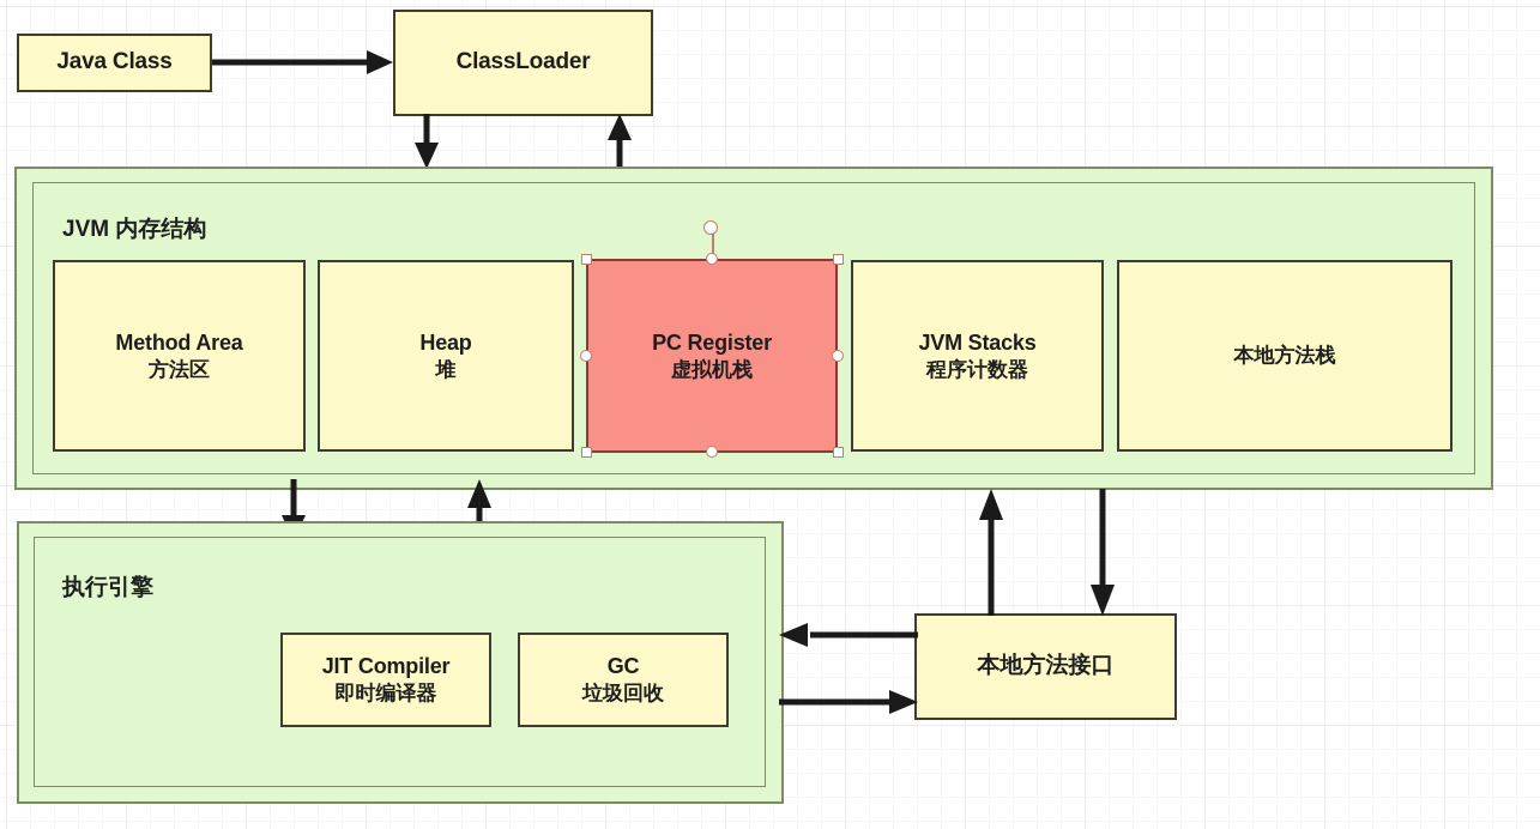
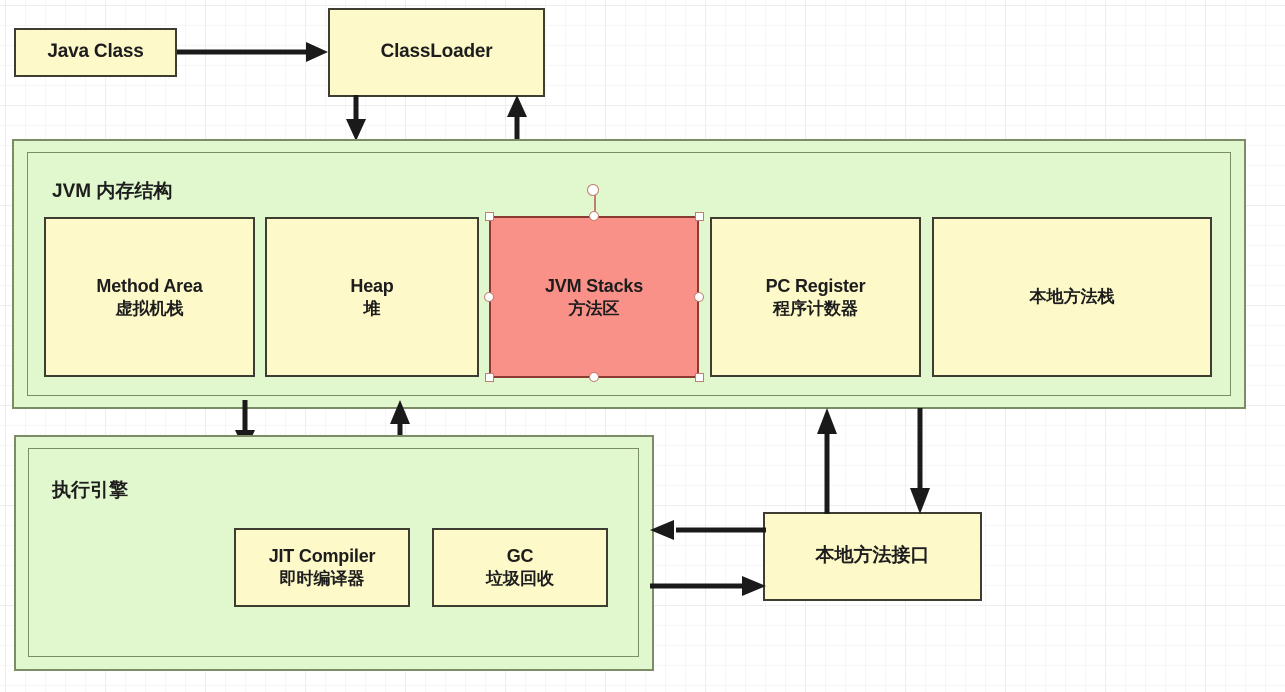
  Java Class
  ClassLoader
  JVM 内存结构
  Method Area
- 方法区
+ 虚拟机栈
  Heap
  堆
- PC Register
+ JVM Stacks
- 虚拟机栈
+ 方法区
- JVM Stacks
+ PC Register
  程序计数器
  本地方法栈
  执行引擎
  JIT Compiler
  即时编译器
  GC
  垃圾回收
  本地方法接口
